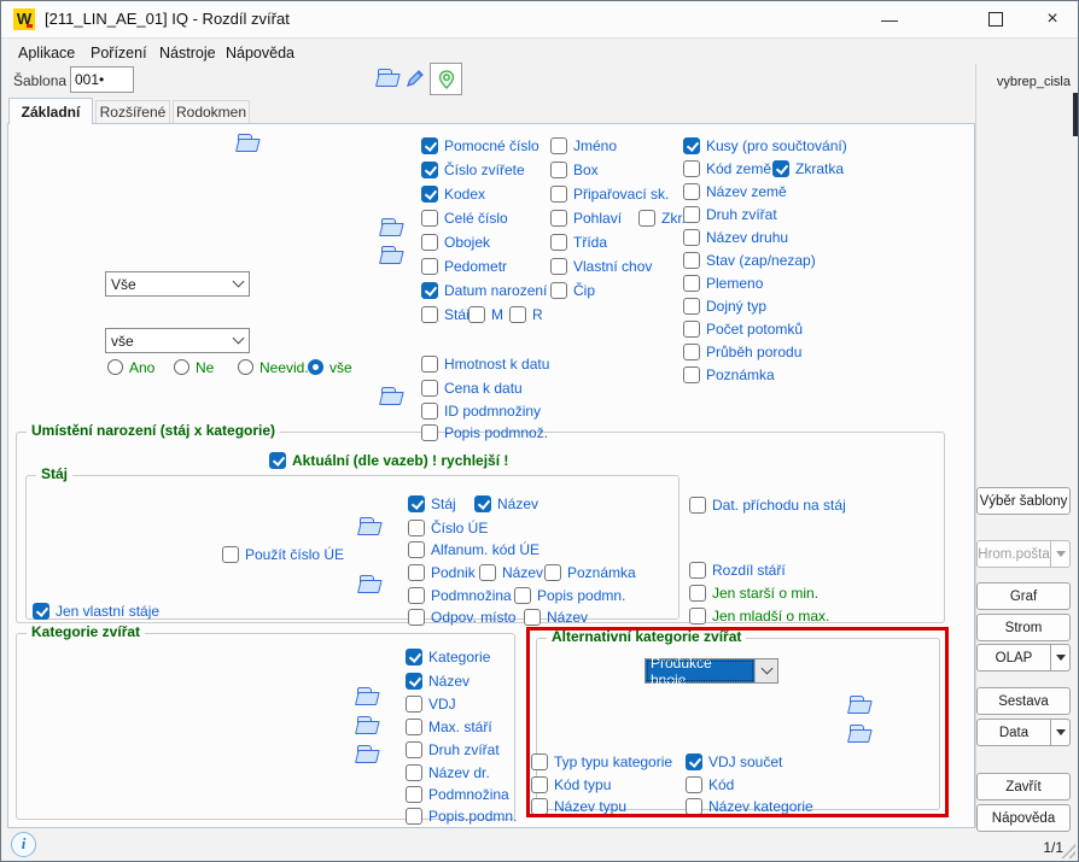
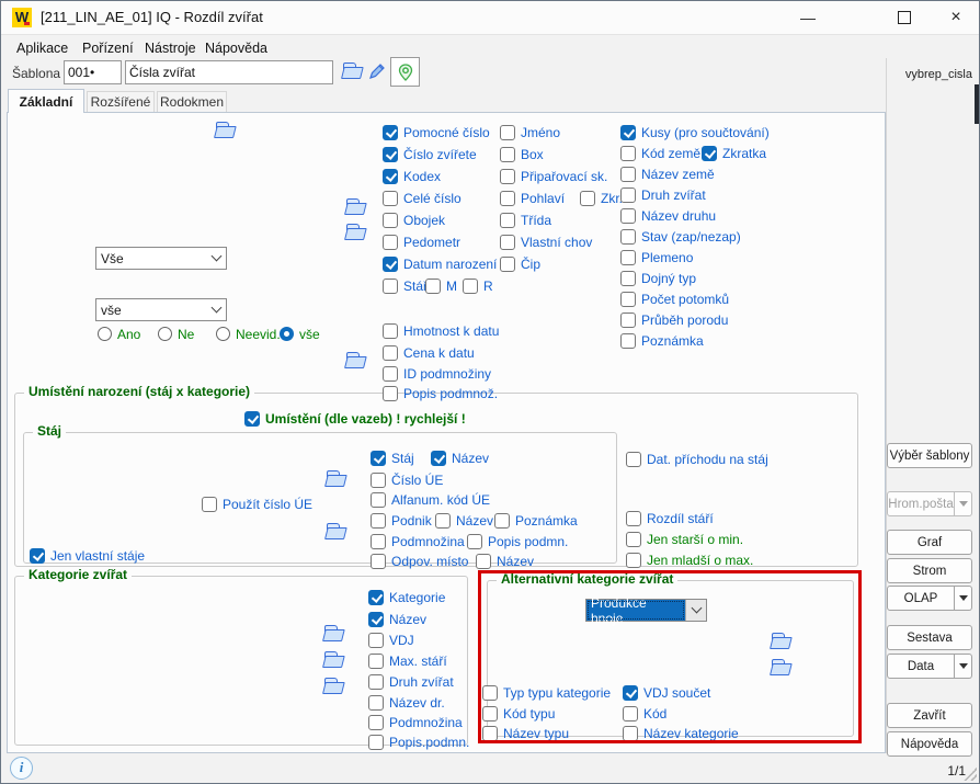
  W
  [211_LIN_AE_01] IQ - Rozdíl zvířat
  —
  ×
  Aplikace
  Pořízení
  Nástroje
  Nápověda
  Šablona
  001•
+ Čísla zvířat
  Základní
  Rozšířené
  Rodokmen
  Vše
  vše
  Ano
  Ne
  Neevid
  vše
  Pomocné číslo
  Číslo zvířete
  Kodex
  Celé číslo
  Obojek
  Pedometr
  Datum narození
  M
  R
  Hmotnost k datu
  Cena k datu
  ID podmnožiny
  Popis podmnož.
  Jméno
  Box
  Připařovací sk.
  Pohlaví
  Zkr
  Třída
  Vlastní chov
  Čip
  Kusy (pro součtování)
  Kód země
  Zkratka
  Název země
  Druh zvířat
  Název druhu
  Stav (zap/nezap)
  Plemeno
  Dojný typ
  Počet potomků
  Průběh porodu
  Poznámka
  Umístění narození (stáj x kategorie)
- Aktuální (dle vazeb) ! rychlejší !
+ Umístění (dle vazeb) ! rychlejší !
  Stáj
  Použít číslo ÚE
  Jen vlastní stáje
  Stáj
  Název
  Číslo ÚE
  Alfanum. kód ÚE
  Podnik
  Název
  Poznámka
  Podmnožina
  Popis podmn.
  Odpov. místo
  Název
  Dat. příchodu na stáj
  Rozdíl stáří
  Jen starší o min.
  Jen mladší o max.
  Kategorie zvířat
  Kategorie
  Název
  VDJ
  Max. stáří
  Druh zvířat
  Název dr.
  Podmnožina
  Popis.podmn.
  Alternativní kategorie zvířat
  Produkce hnoje
  Typ typu kategorie
  VDJ součet
  Kód typu
  Kód
  Název typu
  Název kategorie
  vybrep_cisla
  Výběr šablony
  Hrom.pošta
  Graf
  Strom
  OLAP
  Sestava
  Data
  Zavřít
  Nápověda
  1/1
  i
